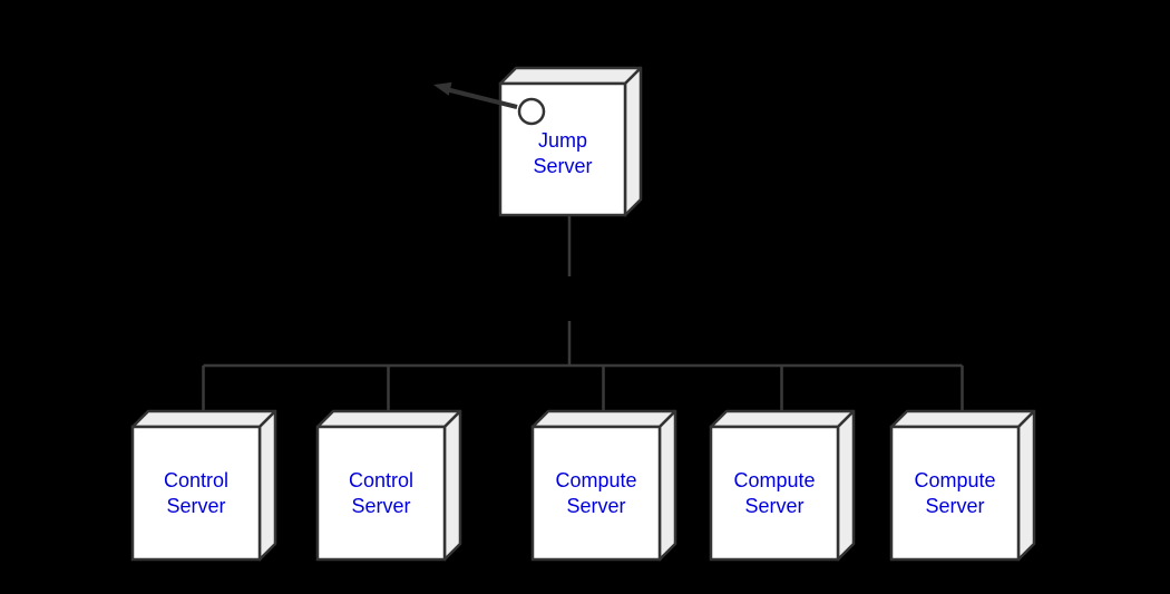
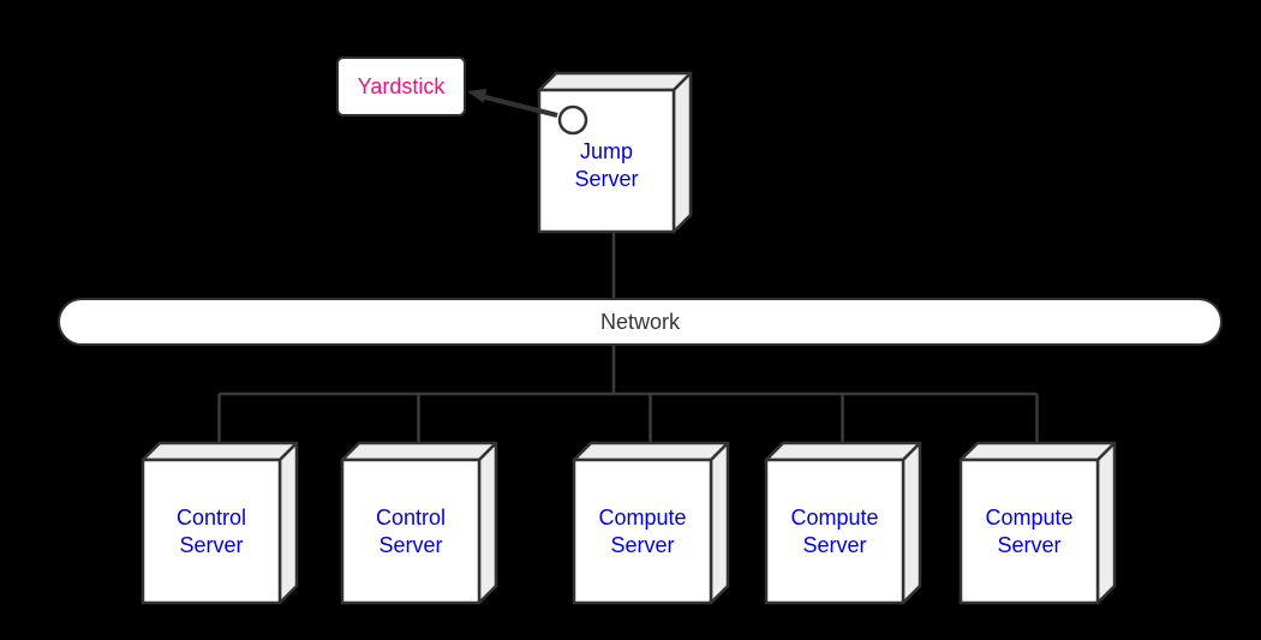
+ Yardstick
+ Network
  Jump
  Server
  Control
  Server
  Control
  Server
  Compute
  Server
  Compute
  Server
  Compute
  Server
